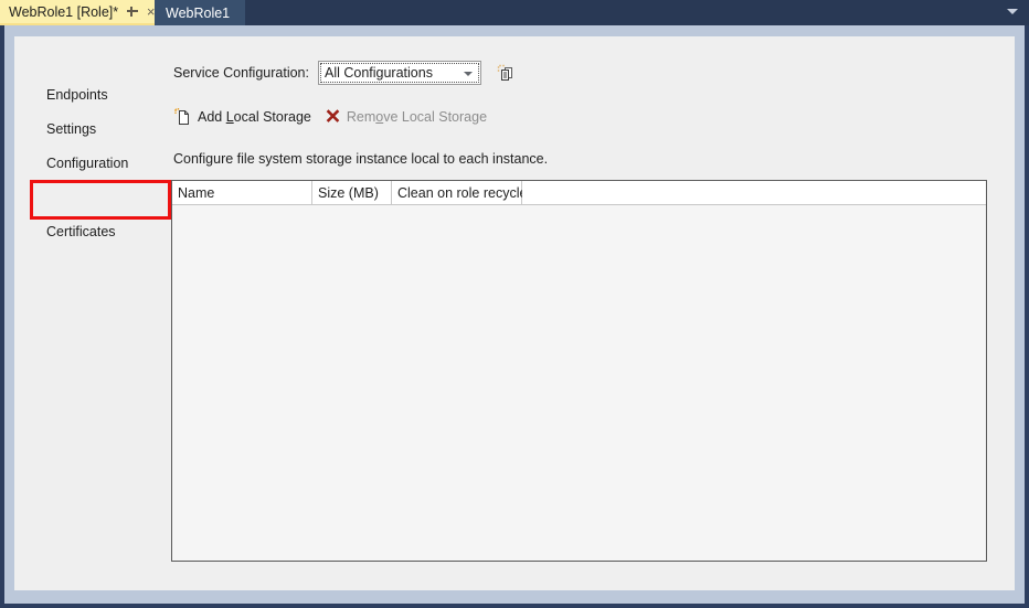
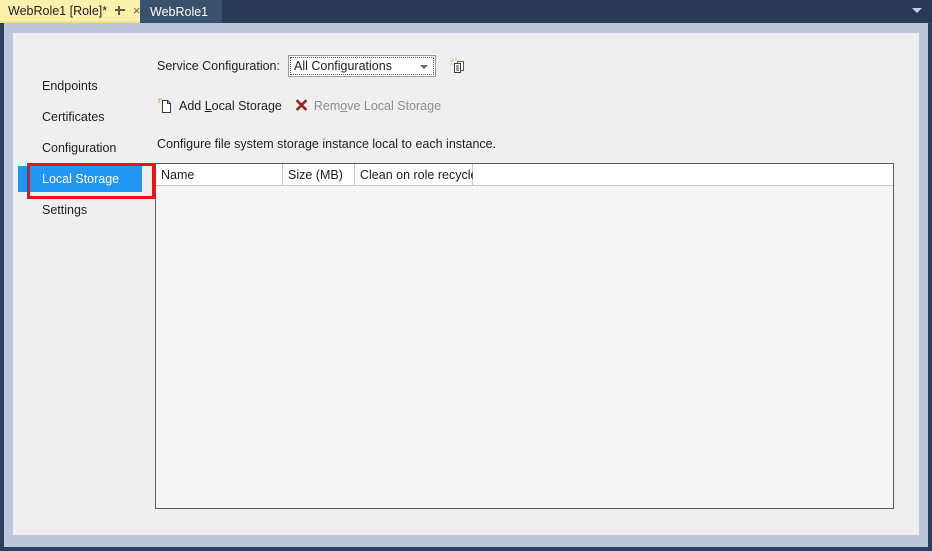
  WebRole1 [Role]*
  ×
  WebRole1
  Endpoints
- Settings
+ Certificates
  Configuration
+ Local Storage
- Certificates
+ Settings
  Service Configuration:
  All Configurations
  Add Local Storage
  Remove Local Storage
  Configure file system storage instance local to each instance.
  Name
  Size (MB)
  Clean on role recycl
